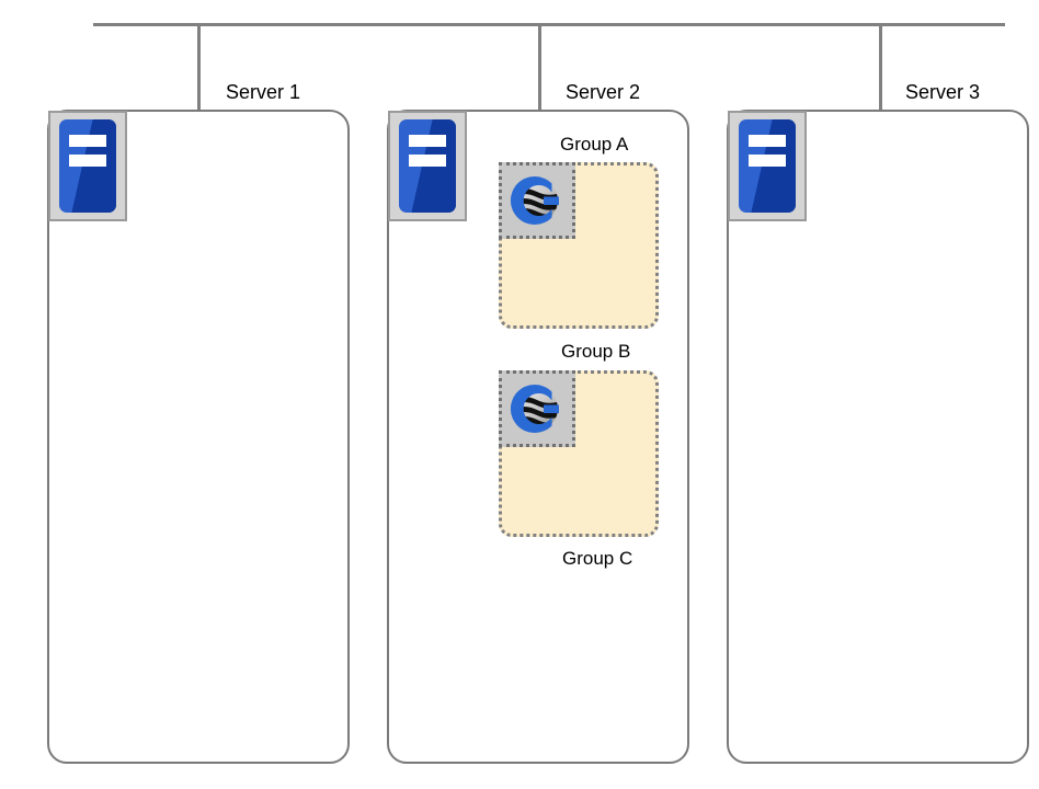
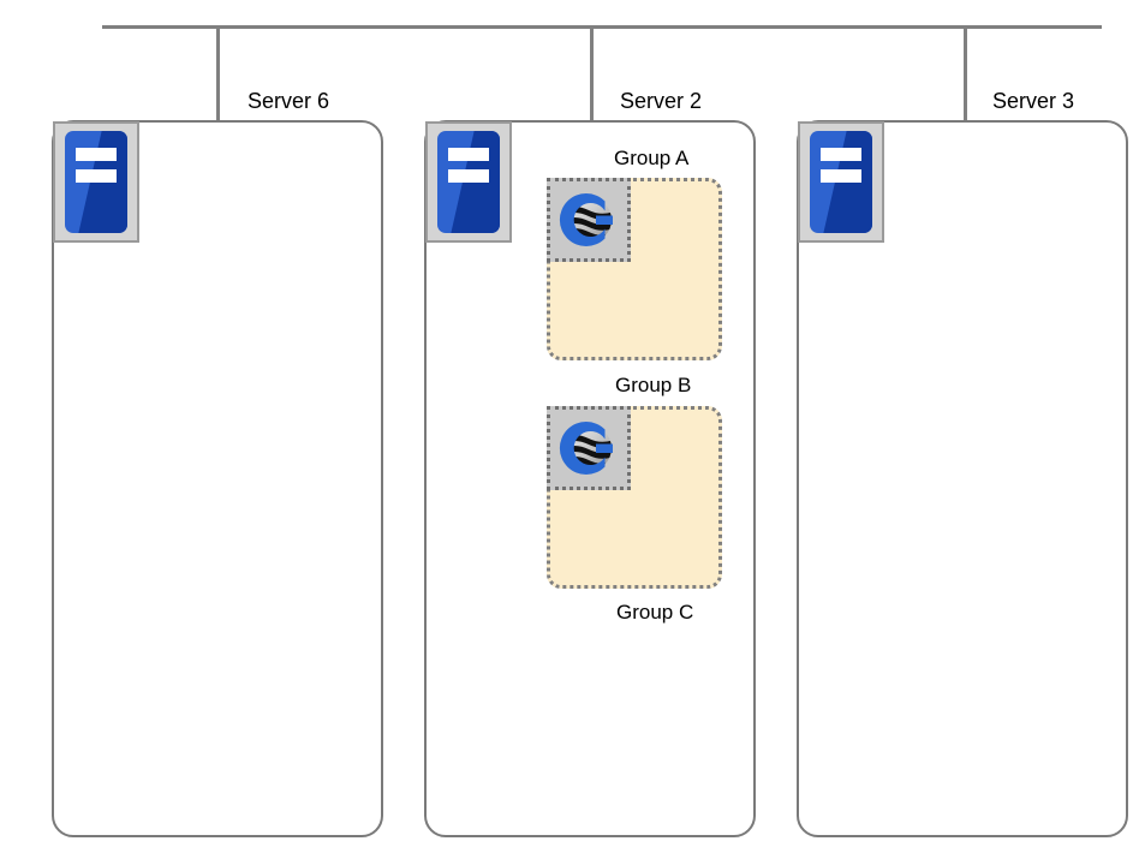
- Server 1
+ Server 6
  Server 2
  Server 3
  Group A
  Group B
  Group C
